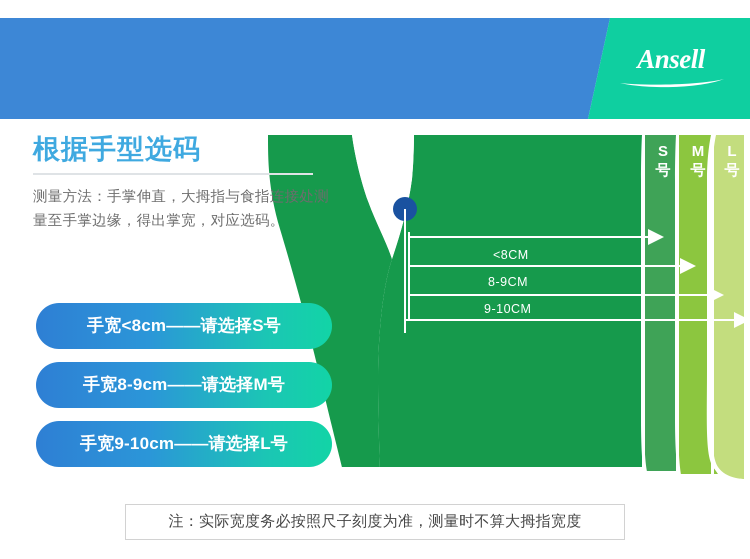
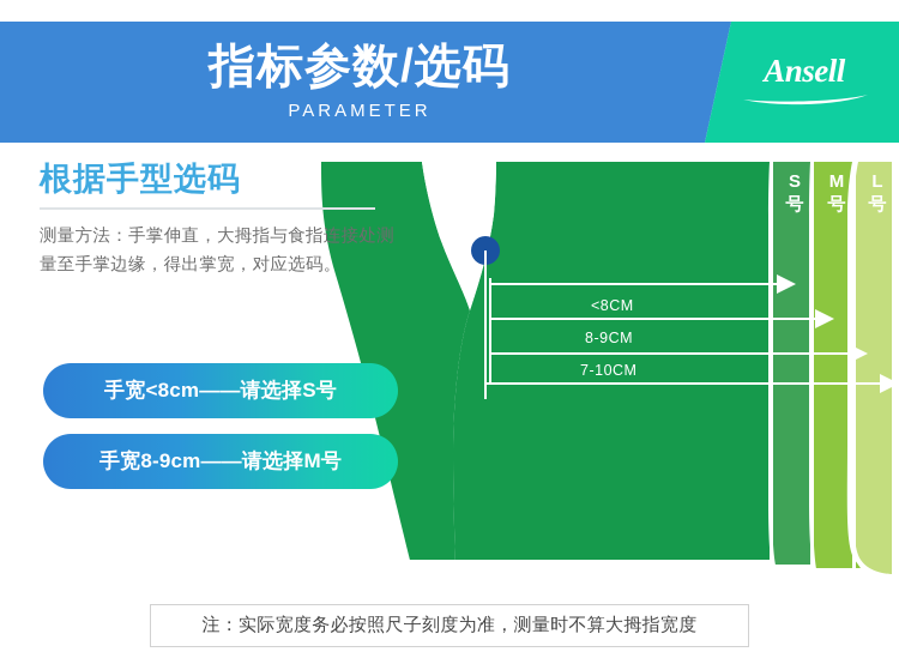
+ 指标参数/选码
+ PARAMETER
  Ansell
  S
  号
  M
  号
  L
  号
  <8CM
  8-9CM
- 9-10CM
+ 7-10CM
  根据手型选码
  测量方法：手掌伸直，大拇指与食指连接处测量至手掌边缘，得出掌宽，对应选码。
  手宽<8cm——请选择S号
  手宽8-9cm——请选择M号
- 手宽9-10cm——请选择L号
  注：实际宽度务必按照尺子刻度为准，测量时不算大拇指宽度
